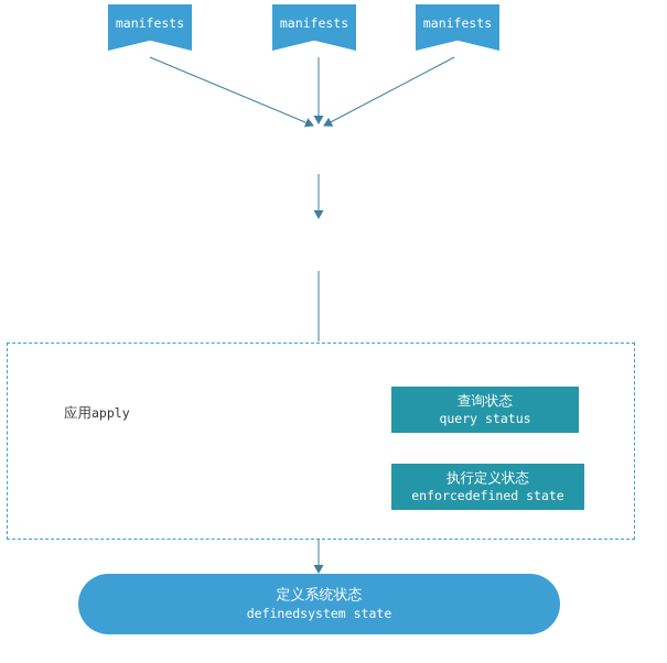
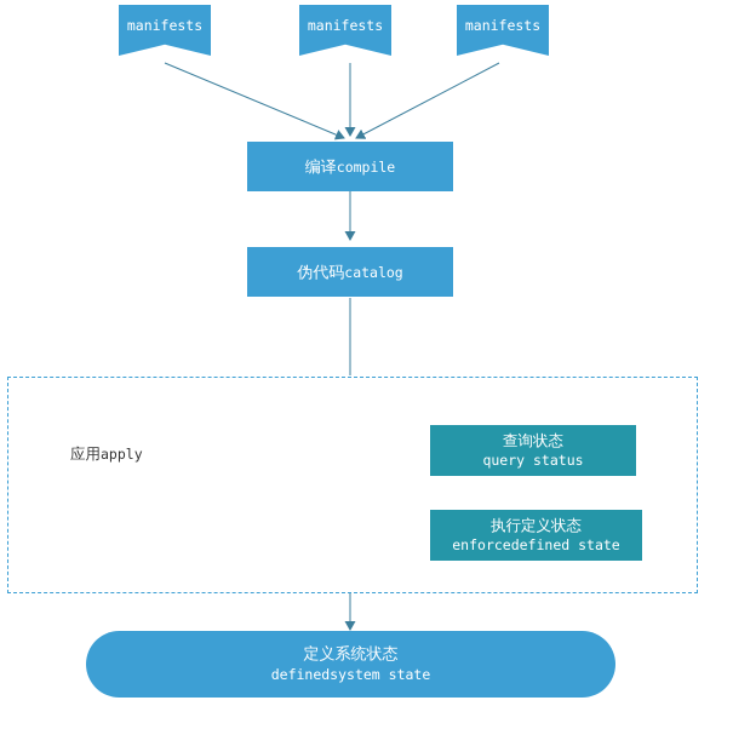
  manifests
  manifests
  manifests
+ 编译compile
+ 伪代码catalog
  应用apply
  查询状态
  query status
  执行定义状态
  enforcedefined state
  定义系统状态
  definedsystem state
